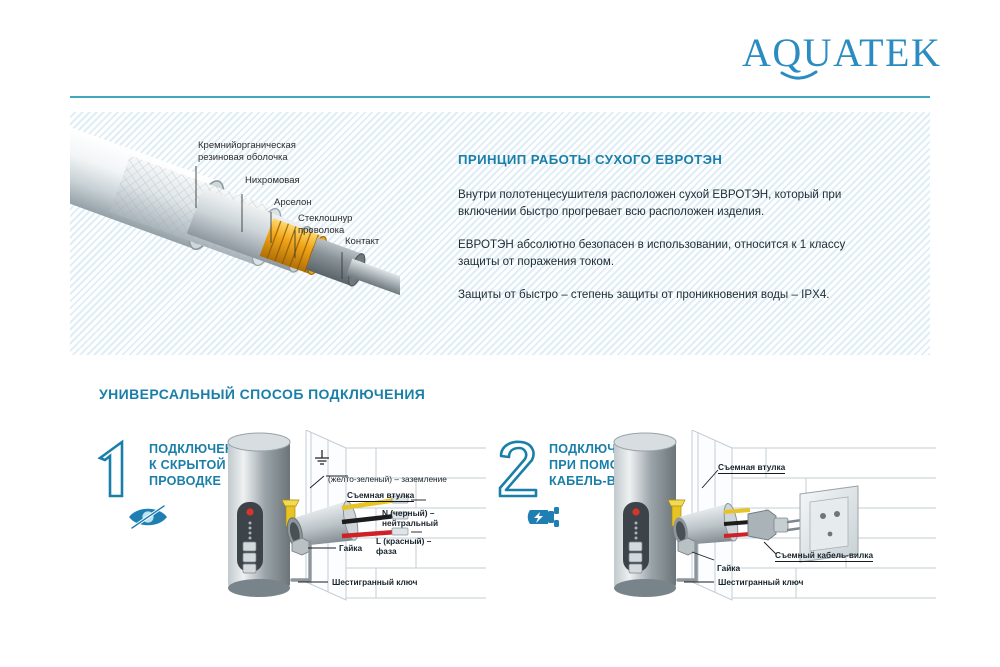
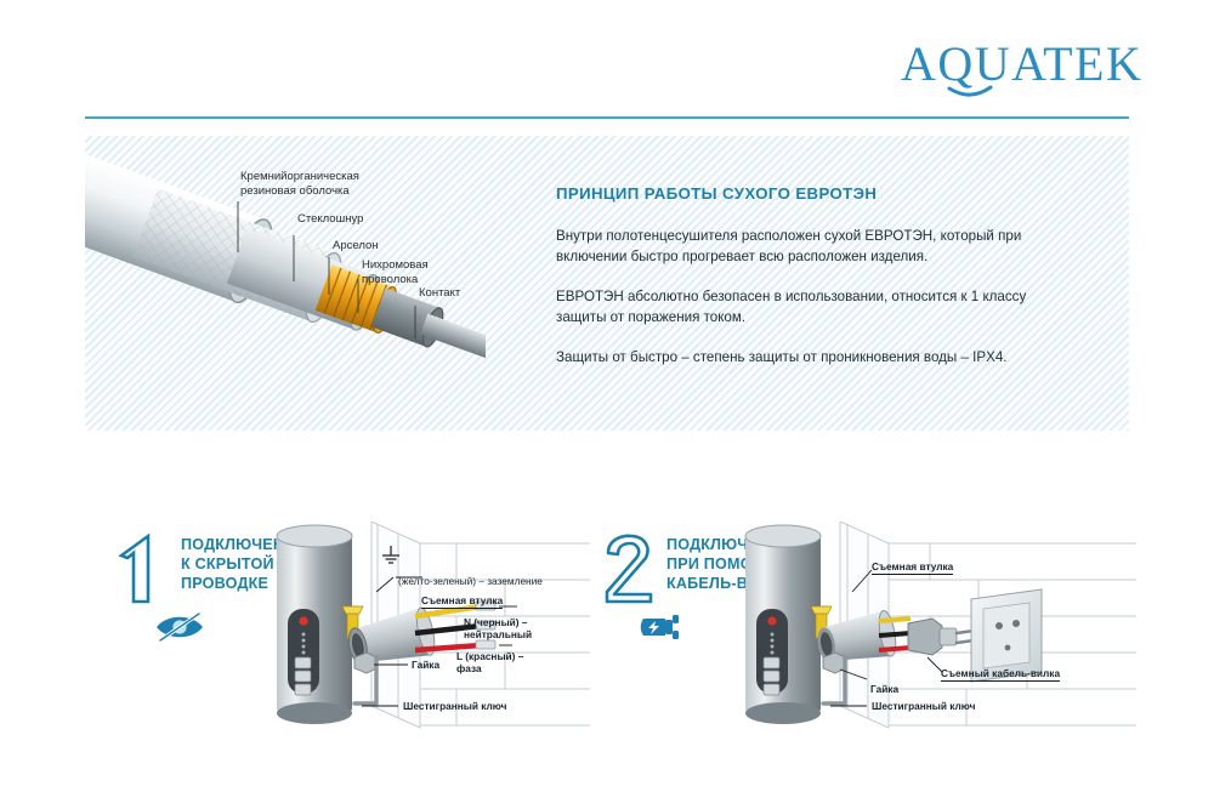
  AQUATEK
  Кремнийорганическая
  резиновая оболочка
- Нихромовая
+ Стеклошнур
  Арселон
- Стеклошнур
+ Нихромовая
  проволока
  Контакт
  ПРИНЦИП РАБОТЫ СУХОГО ЕВРОТЭН
  Внутри полотенцесушителя расположен сухой ЕВРОТЭН, который при включении быстро прогревает всю расположен изделия.
  ЕВРОТЭН абсолютно безопасен в использовании, относится к 1 классу защиты от поражения током.
  Защиты от быстро – степень защиты от проникновения воды – IPX4.
- УНИВЕРСАЛЬНЫЙ СПОСОБ ПОДКЛЮЧЕНИЯ
  ПОДКЛЮЧЕ
  К СКРЫТОЙ
  ПРОВОДКЕ
  (желто-зеленый) – заземление
  Съемная втулка
  N (черный) –
  нейтральный
  L (красный) –
  фаза
  Гайка
  Шестигранный ключ
  Съемная втулка
  Съемный кабель-вилка
  Гайка
  Шестигранный ключ
